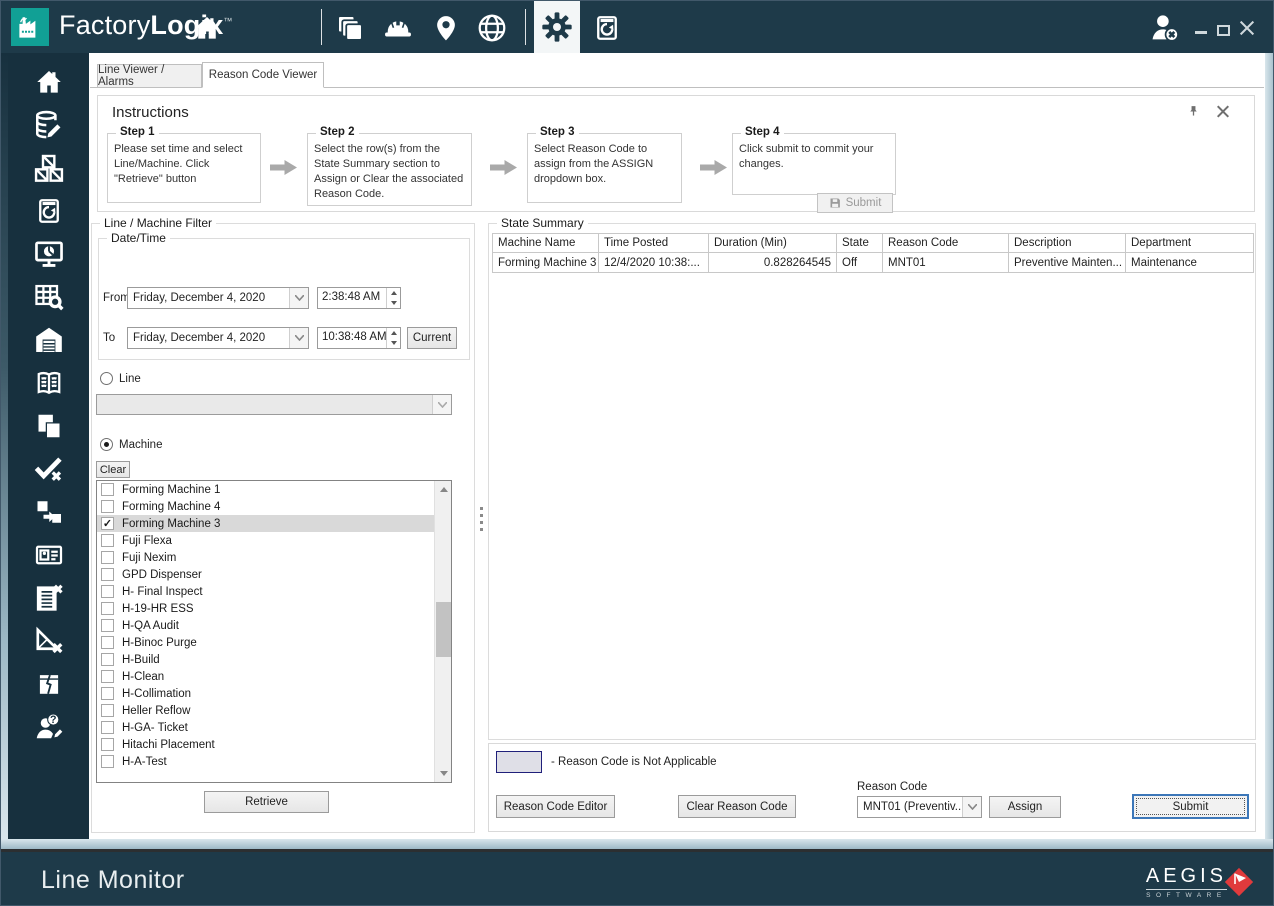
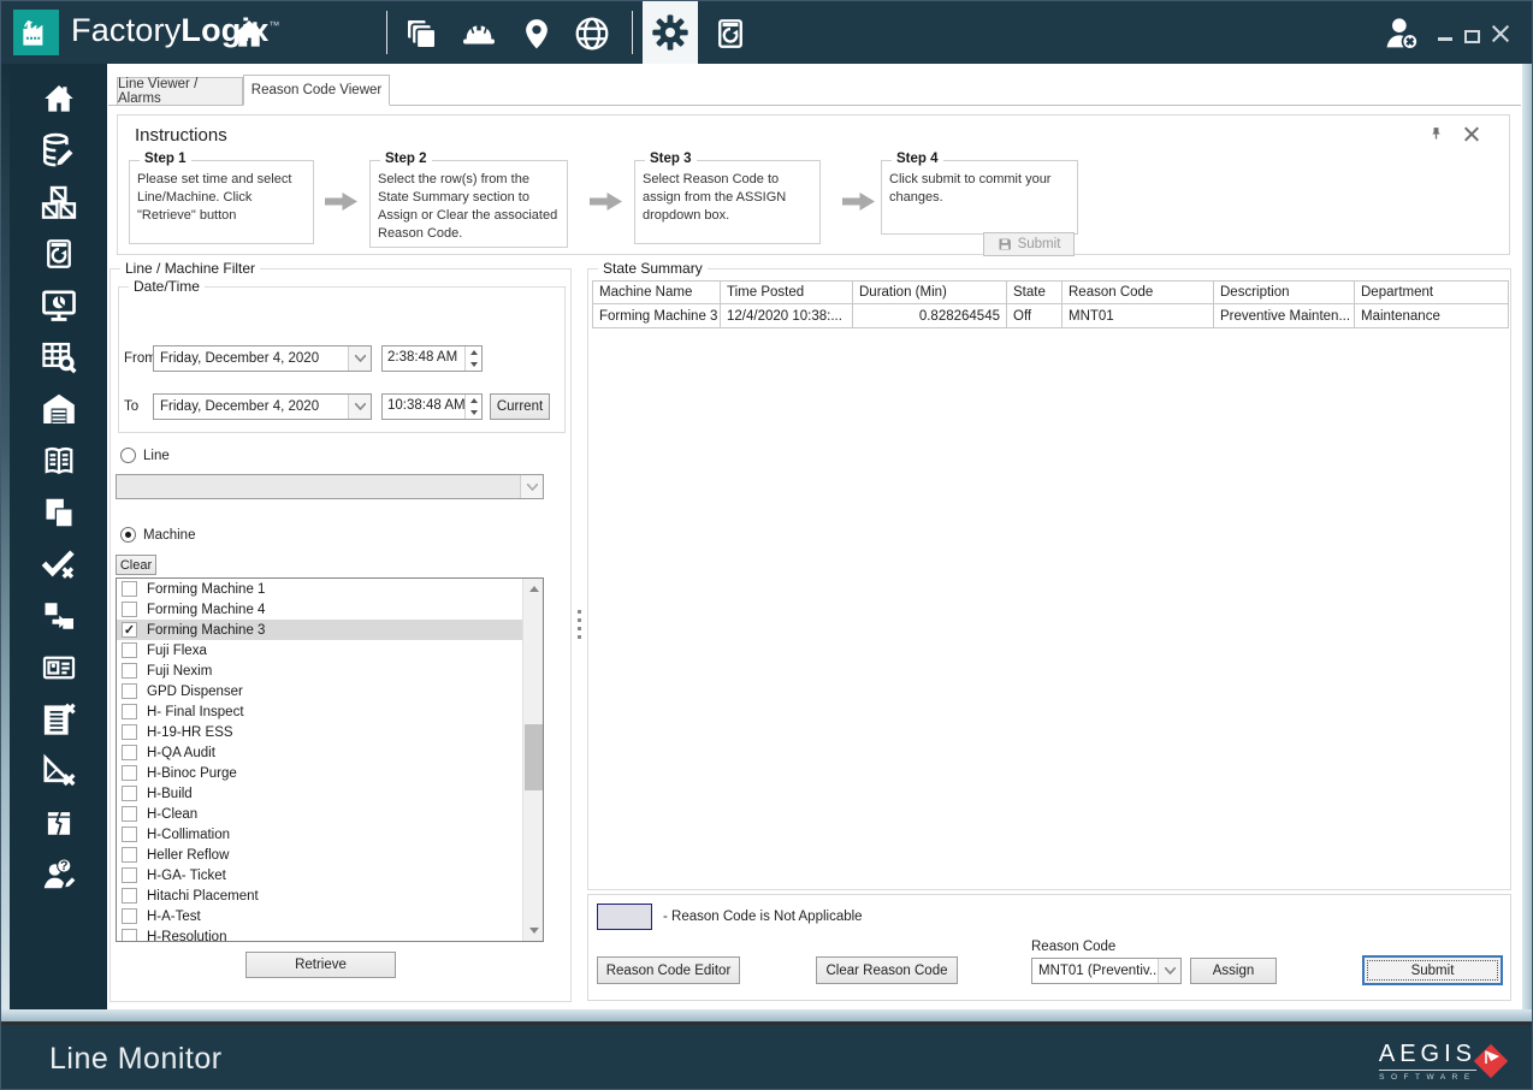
  FactoryLogx™
  ?
  Line Viewer / Alarms
  Reason Code Viewer
  Instructions
  Step 1
  Please set time and select Line/Machine. Click "Retrieve" button
  Step 2
  Select the row(s) from the State Summary section to Assign or Clear the associated Reason Code.
  Step 3
  Select Reason Code to assign from the ASSIGN dropdown box.
  Step 4
  Click submit to commit your changes.
  Submit
  Line / Machine Filter
  Date/Time
  From
  Friday, December 4, 2020
  2:38:48 AM
  To
  Friday, December 4, 2020
  10:38:48 AM
  Current
  Line
  Machine
  Clear
  Forming Machine 1
  Forming Machine 4
  Forming Machine 3
  Fuji Flexa
  Fuji Nexim
  GPD Dispenser
  H- Final Inspect
  H-19-HR ESS
  H-QA Audit
  H-Binoc Purge
  H-Build
  H-Clean
  H-Collimation
  Heller Reflow
  H-GA- Ticket
  Hitachi Placement
  H-A-Test
+ H-Resolution
  Retrieve
  State Summary
  Machine Name
  Time Posted
  Duration (Min)
  State
  Reason Code
  Description
  Department
  Forming Machine 3
  12/4/2020 10:38:...
  0.828264545
  Off
  MNT01
  Preventive Mainten...
  Maintenance
  - Reason Code is Not Applicable
  Reason Code Editor
  Clear Reason Code
  Reason Code
  MNT01 (Preventiv..
  Assign
  Submit
  Line Monitor
  AEGIS
